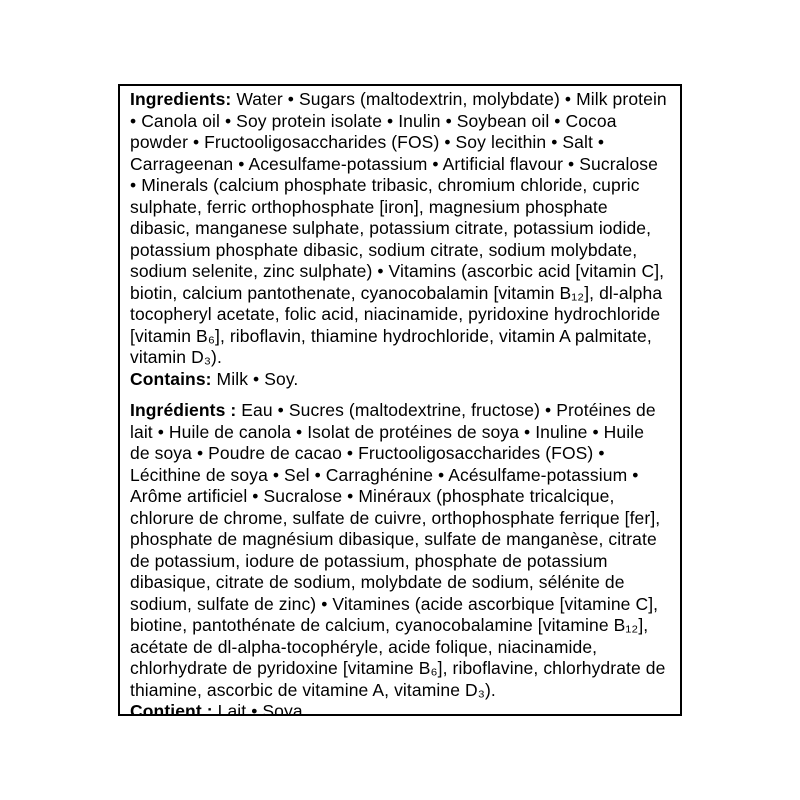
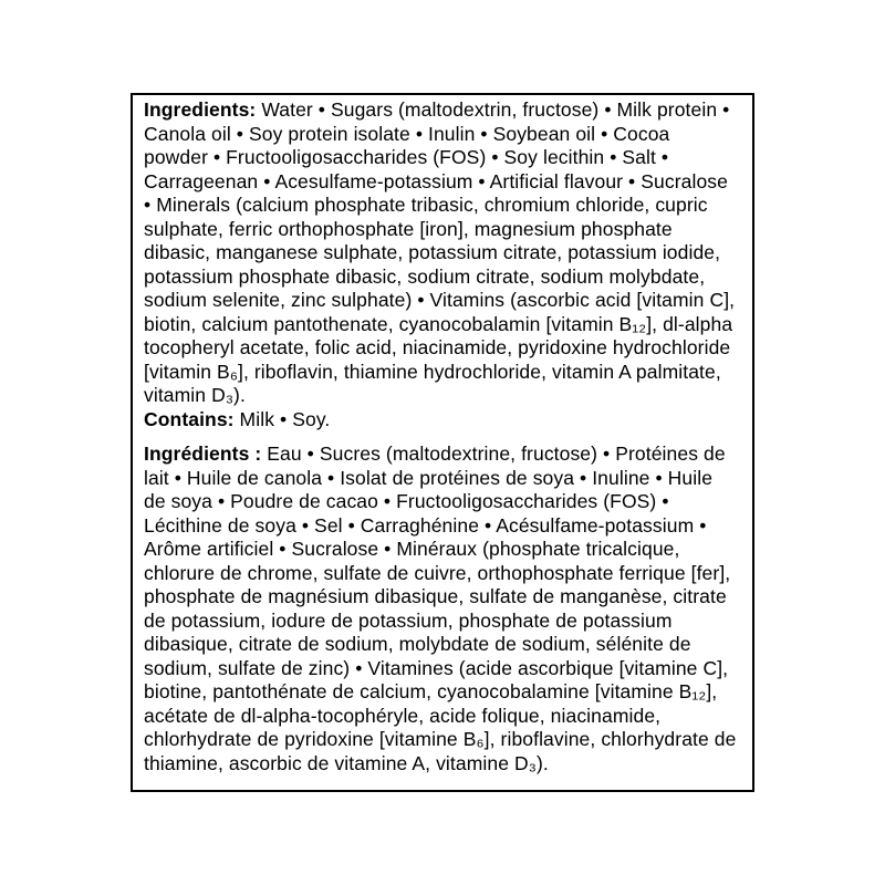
- Ingredients: Water • Sugars (maltodextrin, molybdate) • Milk protein • Canola oil • Soy protein isolate • Inulin • Soybean oil • Cocoa powder • Fructooligosaccharides (FOS) • Soy lecithin • Salt • Carrageenan • Acesulfame-potassium • Artificial flavour • Sucralose • Minerals (calcium phosphate tribasic, chromium chloride, cupric sulphate, ferric orthophosphate [iron], magnesium phosphate dibasic, manganese sulphate, potassium citrate, potassium iodide, potassium phosphate dibasic, sodium citrate, sodium molybdate, sodium selenite, zinc sulphate) • Vitamins (ascorbic acid [vitamin C], biotin, calcium pantothenate, cyanocobalamin [vitamin B₁₂], dl-alpha tocopheryl acetate, folic acid, niacinamide, pyridoxine hydrochloride [vitamin B₆], riboflavin, thiamine hydrochloride, vitamin A palmitate, vitamin D₃).
+ Ingredients: Water • Sugars (maltodextrin, fructose) • Milk protein • Canola oil • Soy protein isolate • Inulin • Soybean oil • Cocoa powder • Fructooligosaccharides (FOS) • Soy lecithin • Salt • Carrageenan • Acesulfame-potassium • Artificial flavour • Sucralose • Minerals (calcium phosphate tribasic, chromium chloride, cupric sulphate, ferric orthophosphate [iron], magnesium phosphate dibasic, manganese sulphate, potassium citrate, potassium iodide, potassium phosphate dibasic, sodium citrate, sodium molybdate, sodium selenite, zinc sulphate) • Vitamins (ascorbic acid [vitamin C], biotin, calcium pantothenate, cyanocobalamin [vitamin B₁₂], dl-alpha tocopheryl acetate, folic acid, niacinamide, pyridoxine hydrochloride [vitamin B₆], riboflavin, thiamine hydrochloride, vitamin A palmitate, vitamin D₃).
  Contains: Milk • Soy.
  Ingrédients : Eau • Sucres (maltodextrine, fructose) • Protéines de lait • Huile de canola • Isolat de protéines de soya • Inuline • Huile de soya • Poudre de cacao • Fructooligosaccharides (FOS) • Lécithine de soya • Sel • Carraghénine • Acésulfame-potassium • Arôme artificiel • Sucralose • Minéraux (phosphate tricalcique, chlorure de chrome, sulfate de cuivre, orthophosphate ferrique [fer], phosphate de magnésium dibasique, sulfate de manganèse, citrate de potassium, iodure de potassium, phosphate de potassium dibasique, citrate de sodium, molybdate de sodium, sélénite de sodium, sulfate de zinc) • Vitamines (acide ascorbique [vitamine C], biotine, pantothénate de calcium, cyanocobalamine [vitamine B₁₂], acétate de dl-alpha-tocophéryle, acide folique, niacinamide, chlorhydrate de pyridoxine [vitamine B₆], riboflavine, chlorhydrate de thiamine, ascorbic de vitamine A, vitamine D₃).
- Contient : Lait • Soya.
